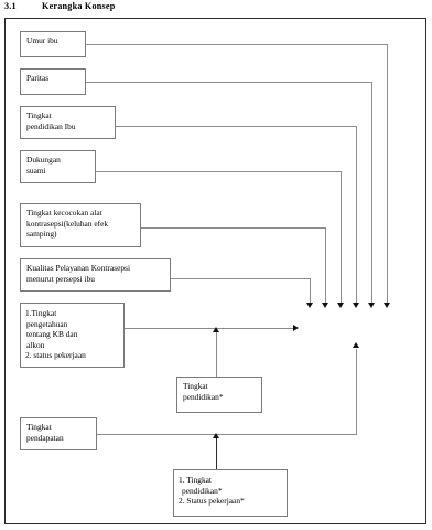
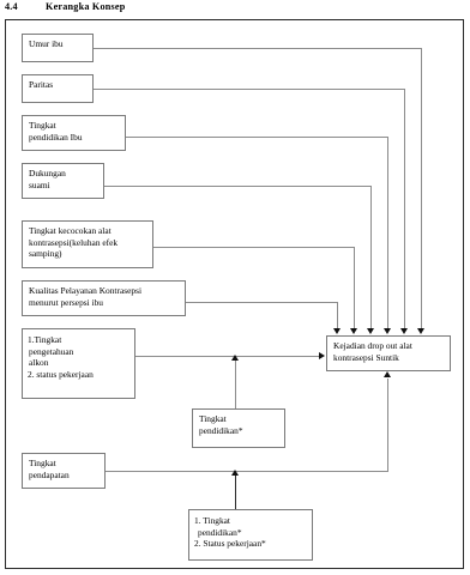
- 3.1 Kerangka Konsep
+ 4.4 Kerangka Konsep
  Umur ibu
  Paritas
  Tingkat
  pendidikan Ibu
  Dukungan
  suami
  Tingkat kecocokan alat
  kontrasepsi(keluhan efek
  samping)
  Kualitas Pelayanan Kontrasepsi
  menurut persepsi ibu
  1.Tingkat
  pengetahuan
- tentang KB dan
  alkon
  2. status pekerjaan
  Tingkat
  pendidikan*
  Tingkat
  pendapatan
  1. Tingkat
  pendidikan*
  2. Status pekerjaan*
+ Kejadian drop out alat
+ kontrasepsi Suntik
